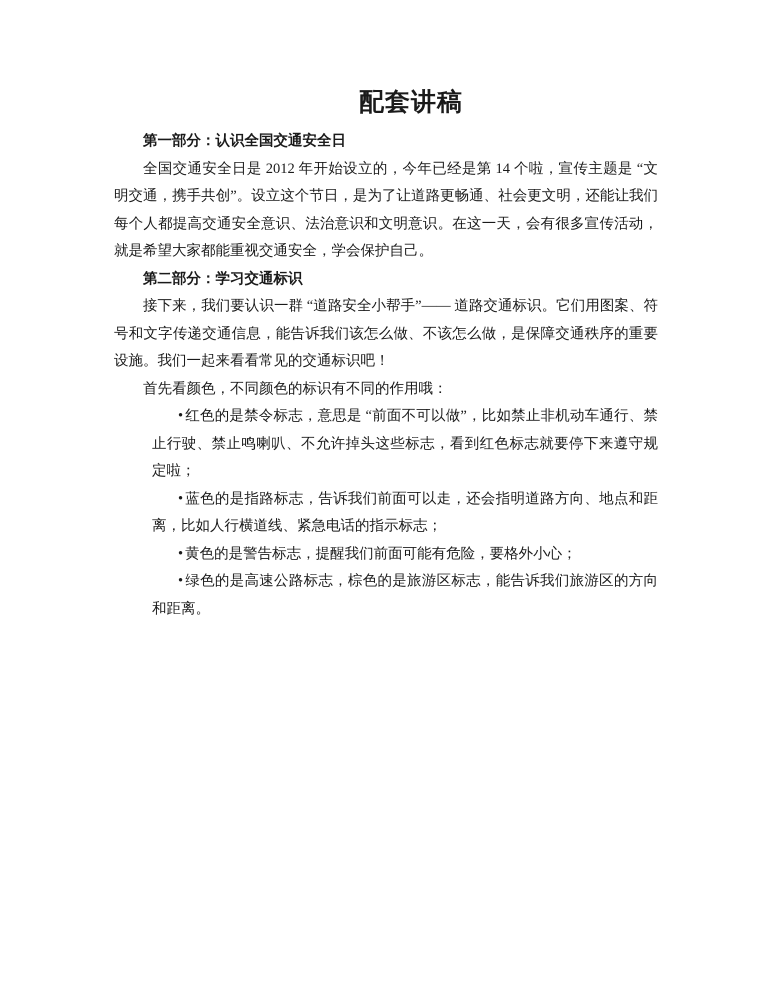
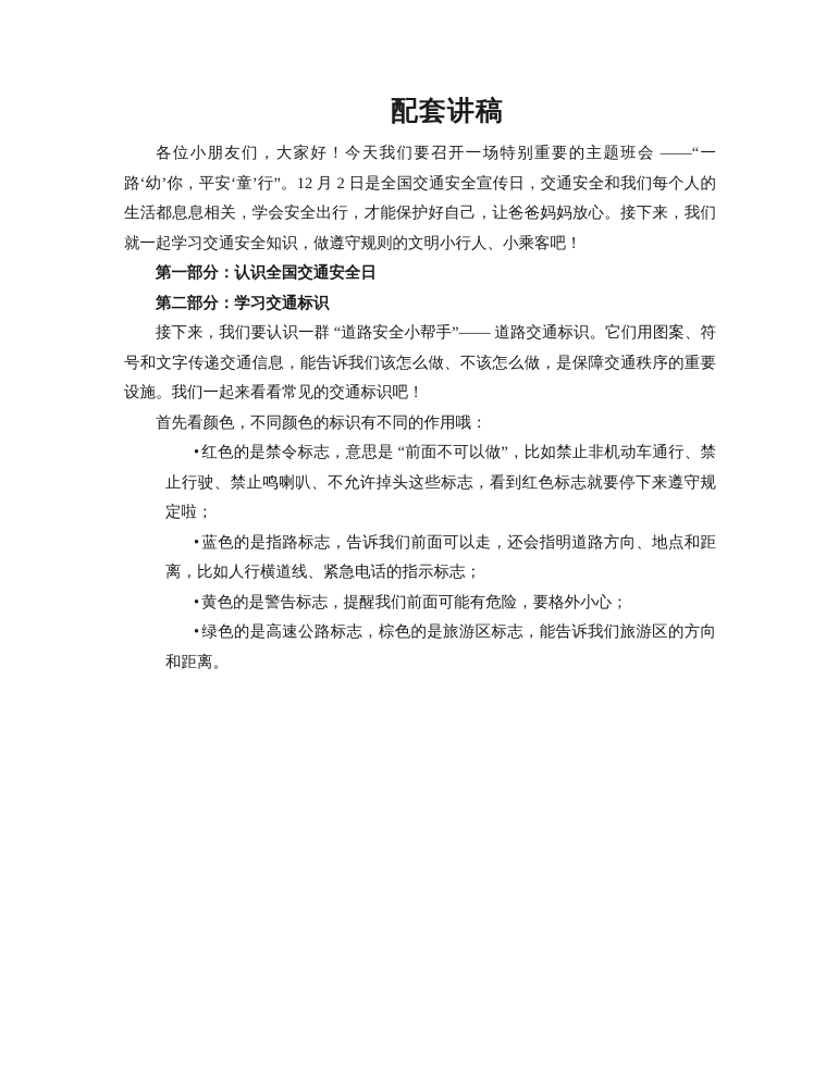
  配套讲稿
+ 各位小朋友们，大家好！今天我们要召开一场特别重要的主题班会 ——“一路‘幼’你，平安‘童’行”。12 月 2 日是全国交通安全宣传日，交通安全和我们每个人的生活都息息相关，学会安全出行，才能保护好自己，让爸爸妈妈放心。接下来，我们就一起学习交通安全知识，做遵守规则的文明小行人、小乘客吧！
  第一部分：认识全国交通安全日
- 全国交通安全日是 2012 年开始设立的，今年已经是第 14 个啦，宣传主题是 “文明交通，携手共创”。设立这个节日，是为了让道路更畅通、社会更文明，还能让我们每个人都提高交通安全意识、法治意识和文明意识。在这一天，会有很多宣传活动，就是希望大家都能重视交通安全，学会保护自己。
  第二部分：学习交通标识
  接下来，我们要认识一群 “道路安全小帮手”—— 道路交通标识。它们用图案、符号和文字传递交通信息，能告诉我们该怎么做、不该怎么做，是保障交通秩序的重要设施。我们一起来看看常见的交通标识吧！
  首先看颜色，不同颜色的标识有不同的作用哦：
  • 红色的是禁令标志，意思是 “前面不可以做”，比如禁止非机动车通行、禁止行驶、禁止鸣喇叭、不允许掉头这些标志，看到红色标志就要停下来遵守规定啦；
  • 蓝色的是指路标志，告诉我们前面可以走，还会指明道路方向、地点和距离，比如人行横道线、紧急电话的指示标志；
  • 黄色的是警告标志，提醒我们前面可能有危险，要格外小心；
  • 绿色的是高速公路标志，棕色的是旅游区标志，能告诉我们旅游区的方向和距离。
